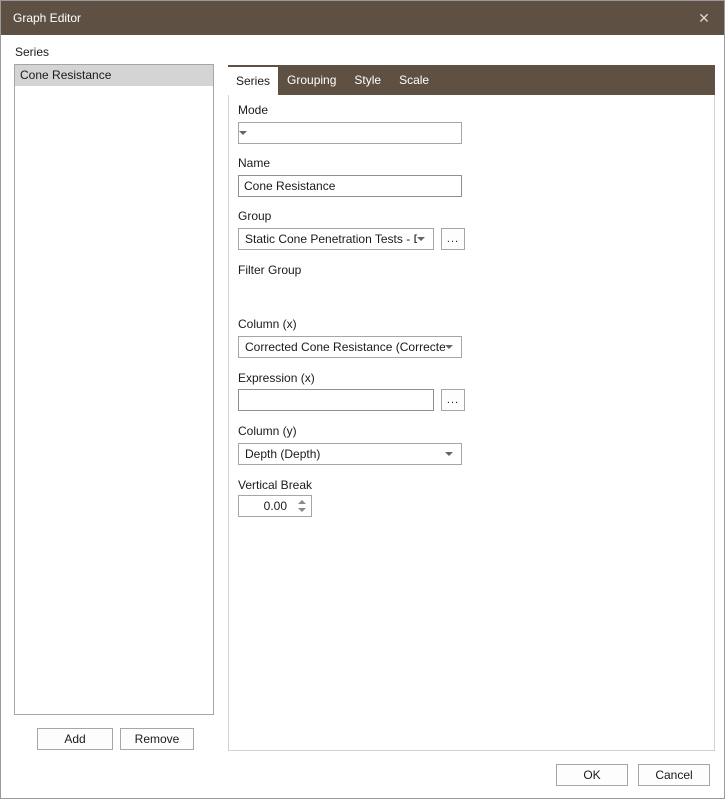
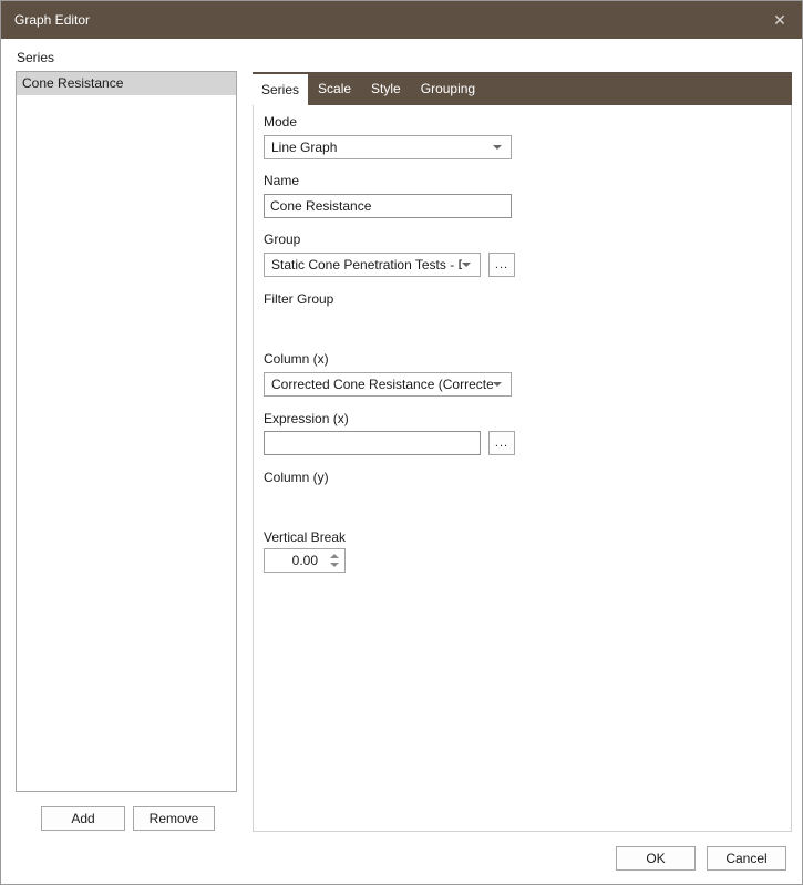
  Graph Editor
  ✕
  Series
  Cone Resistance
  Add
  Remove
  Series
- Grouping
+ Scale
  Style
- Scale
+ Grouping
  Mode
+ Line Graph
  Name
  Cone Resistance
  Group
  Static Cone Penetration Tests -
  ...
  Filter Group
  Column (x)
  Corrected Cone Resistance (Correcte
  Expression (x)
  ...
  Column (y)
- Depth (Depth)
  Vertical Break
  0.00
  OK
  Cancel
